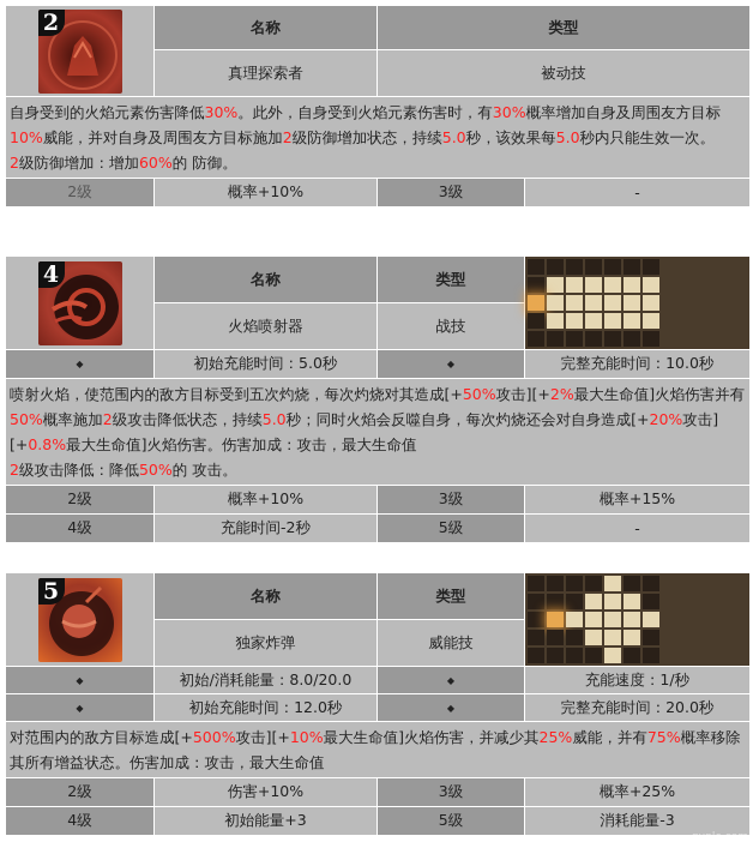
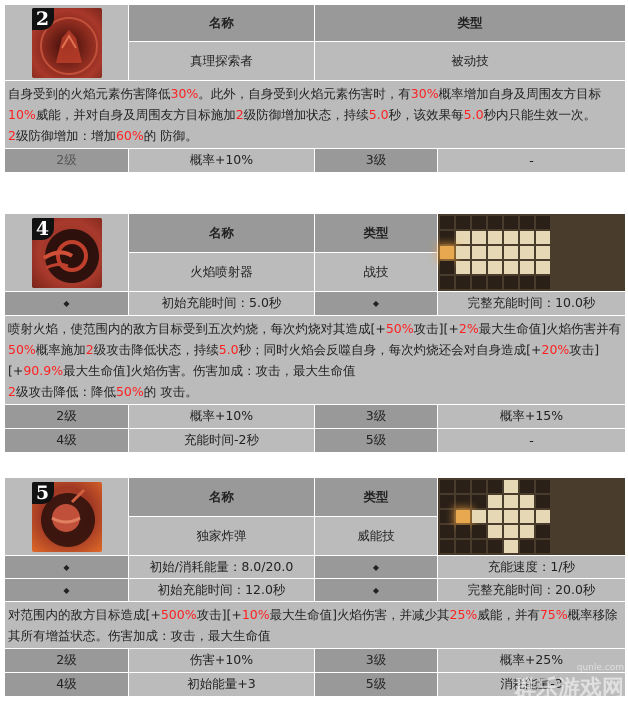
  2	名称	类型
  真理探索者	被动技
  自身受到的火焰元素伤害降低30%。此外，自身受到火焰元素伤害时，有30%概率增加自身及周围友方目标10%威能，并对自身及周围友方目标施加2级防御增加状态，持续5.0秒，该效果每5.0秒内只能生效一次。2级防御增加：增加60%的 防御。
  2级	概率+10%	3级	-
  4	名称	类型
  火焰喷射器	战技
  ◆	初始充能时间：5.0秒	◆	完整充能时间：10.0秒
- 喷射火焰，使范围内的敌方目标受到五次灼烧，每次灼烧对其造成[+50%攻击][+2%最大生命值]火焰伤害并有50%概率施加2级攻击降低状态，持续5.0秒；同时火焰会反噬自身，每次灼烧还会对自身造成[+20%攻击][+0.8%最大生命值]火焰伤害。伤害加成：攻击，最大生命值2级攻击降低：降低50%的 攻击。
+ 喷射火焰，使范围内的敌方目标受到五次灼烧，每次灼烧对其造成[+50%攻击][+2%最大生命值]火焰伤害并有50%概率施加2级攻击降低状态，持续5.0秒；同时火焰会反噬自身，每次灼烧还会对自身造成[+20%攻击][+90.9%最大生命值]火焰伤害。伤害加成：攻击，最大生命值2级攻击降低：降低50%的 攻击。
  2级	概率+10%	3级	概率+15%
  4级	充能时间-2秒	5级	-
  5	名称	类型
  独家炸弹	威能技
  ◆	初始/消耗能量：8.0/20.0	◆	充能速度：1/秒
  ◆	初始充能时间：12.0秒	◆	完整充能时间：20.0秒
  对范围内的敌方目标造成[+500%攻击][+10%最大生命值]火焰伤害，并减少其25%威能，并有75%概率移除其所有增益状态。伤害加成：攻击，最大生命值
  2级	伤害+10%	3级	概率+25%
  4级	初始能量+3	5级	消耗能量-3
  qunle.com
+ 群乐游戏网
